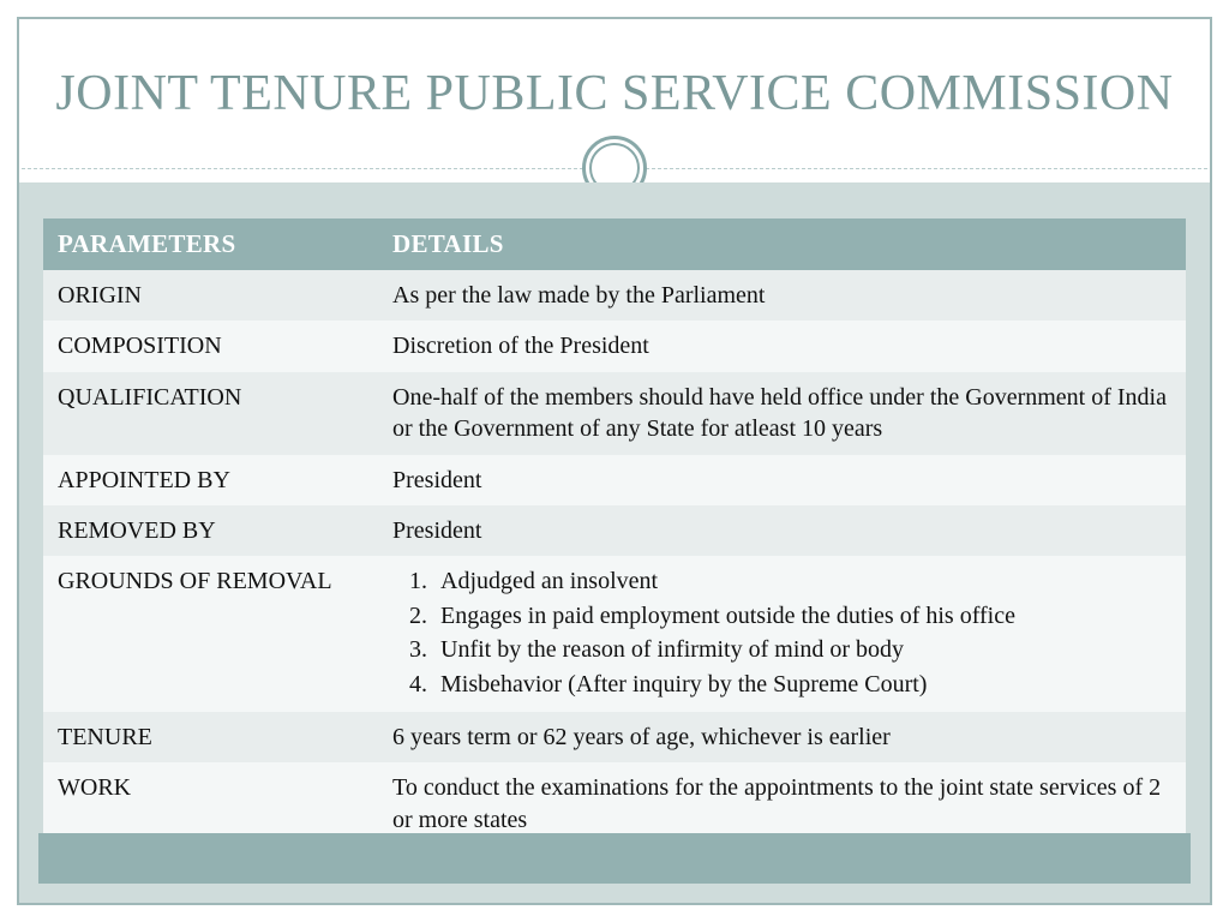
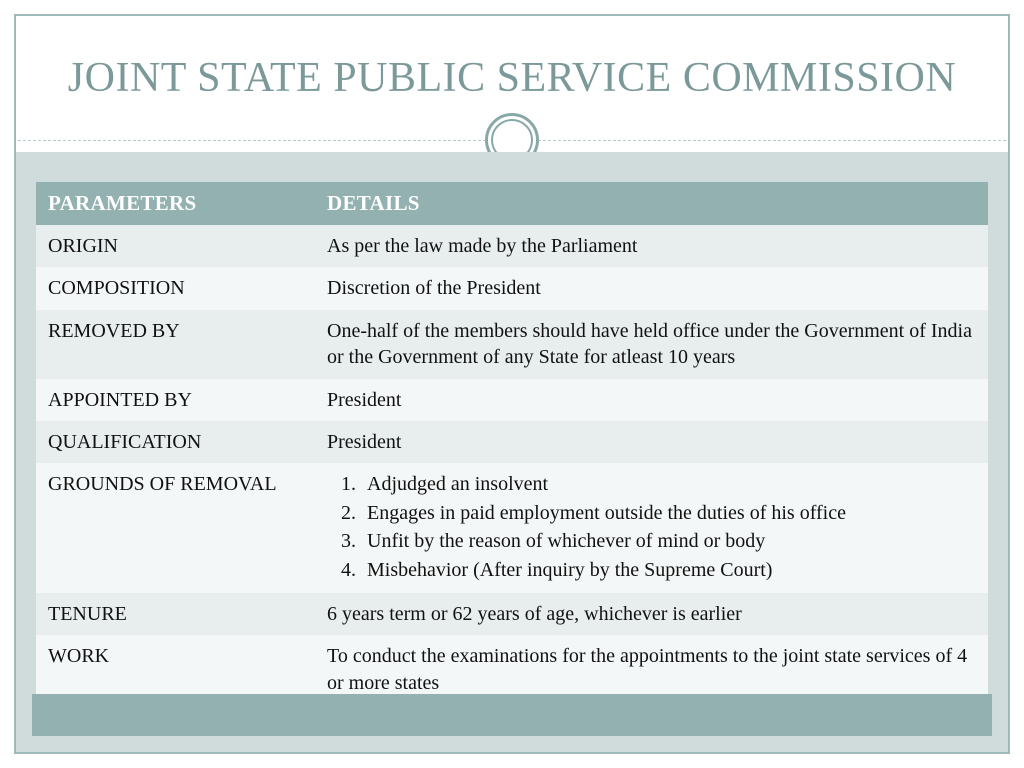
- JOINT TENURE PUBLIC SERVICE COMMISSION
+ JOINT STATE PUBLIC SERVICE COMMISSION
  PARAMETERS	DETAILS
  ORIGIN	As per the law made by the Parliament
  COMPOSITION	Discretion of the President
- QUALIFICATION	One-half of the members should have held office under the Government of India or the Government of any State for atleast 10 years
+ REMOVED BY	One-half of the members should have held office under the Government of India or the Government of any State for atleast 10 years
  APPOINTED BY	President
- REMOVED BY	President
+ QUALIFICATION	President
- GROUNDS OF REMOVAL	Adjudged an insolvent Engages in paid employment outside the duties of his office Unfit by the reason of infirmity of mind or body Misbehavior (After inquiry by the Supreme Court)
+ GROUNDS OF REMOVAL	Adjudged an insolvent Engages in paid employment outside the duties of his office Unfit by the reason of whichever of mind or body Misbehavior (After inquiry by the Supreme Court)
  TENURE	6 years term or 62 years of age, whichever is earlier
- WORK	To conduct the examinations for the appointments to the joint state services of 2 or more states
+ WORK	To conduct the examinations for the appointments to the joint state services of 4 or more states
